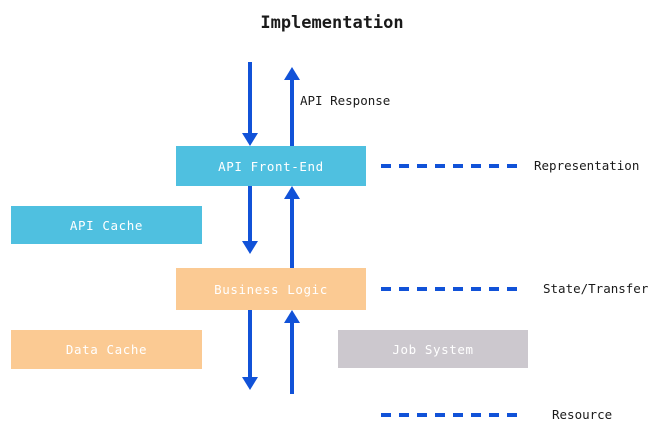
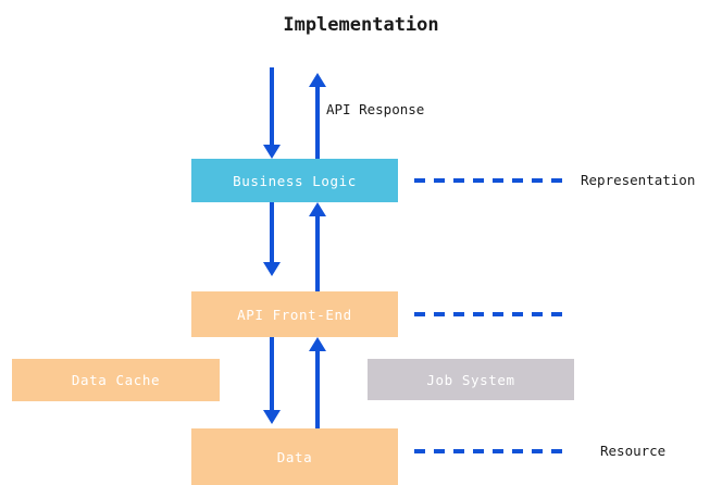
  Implementation
  API Response
- API Front-End
+ Business Logic
- API Cache
- Business Logic
+ API Front-End
  Data Cache
  Job System
+ Data
  Representation
- State/Transfer
  Resource
